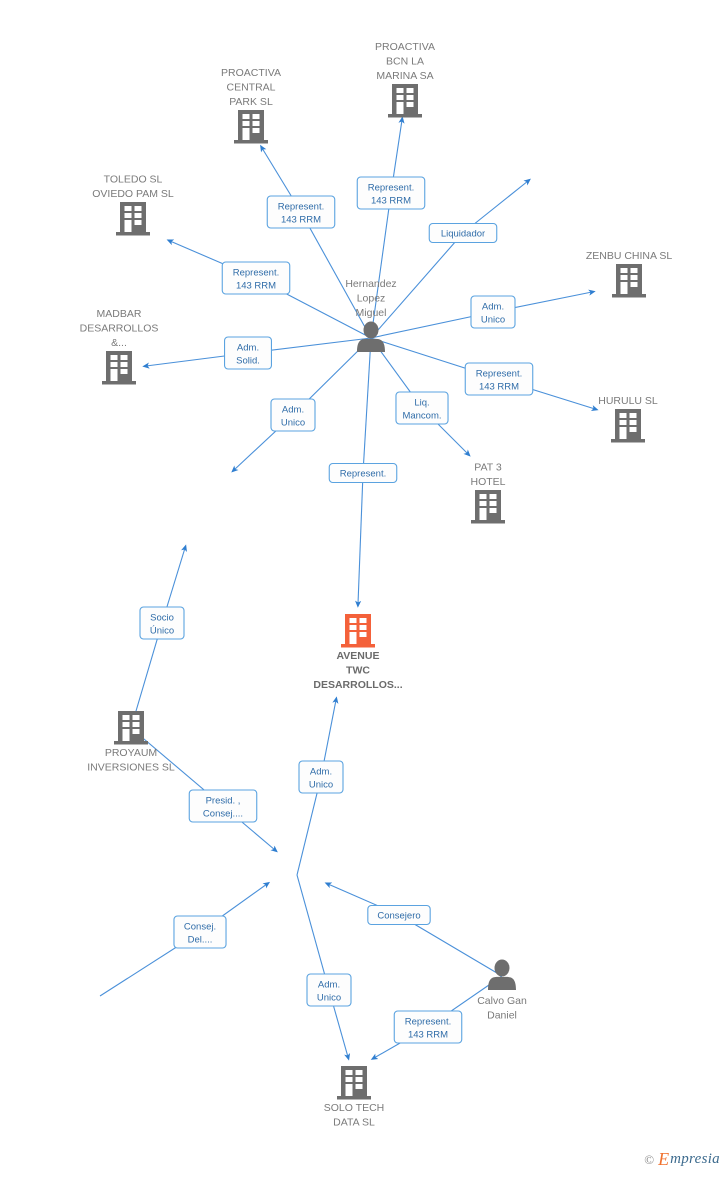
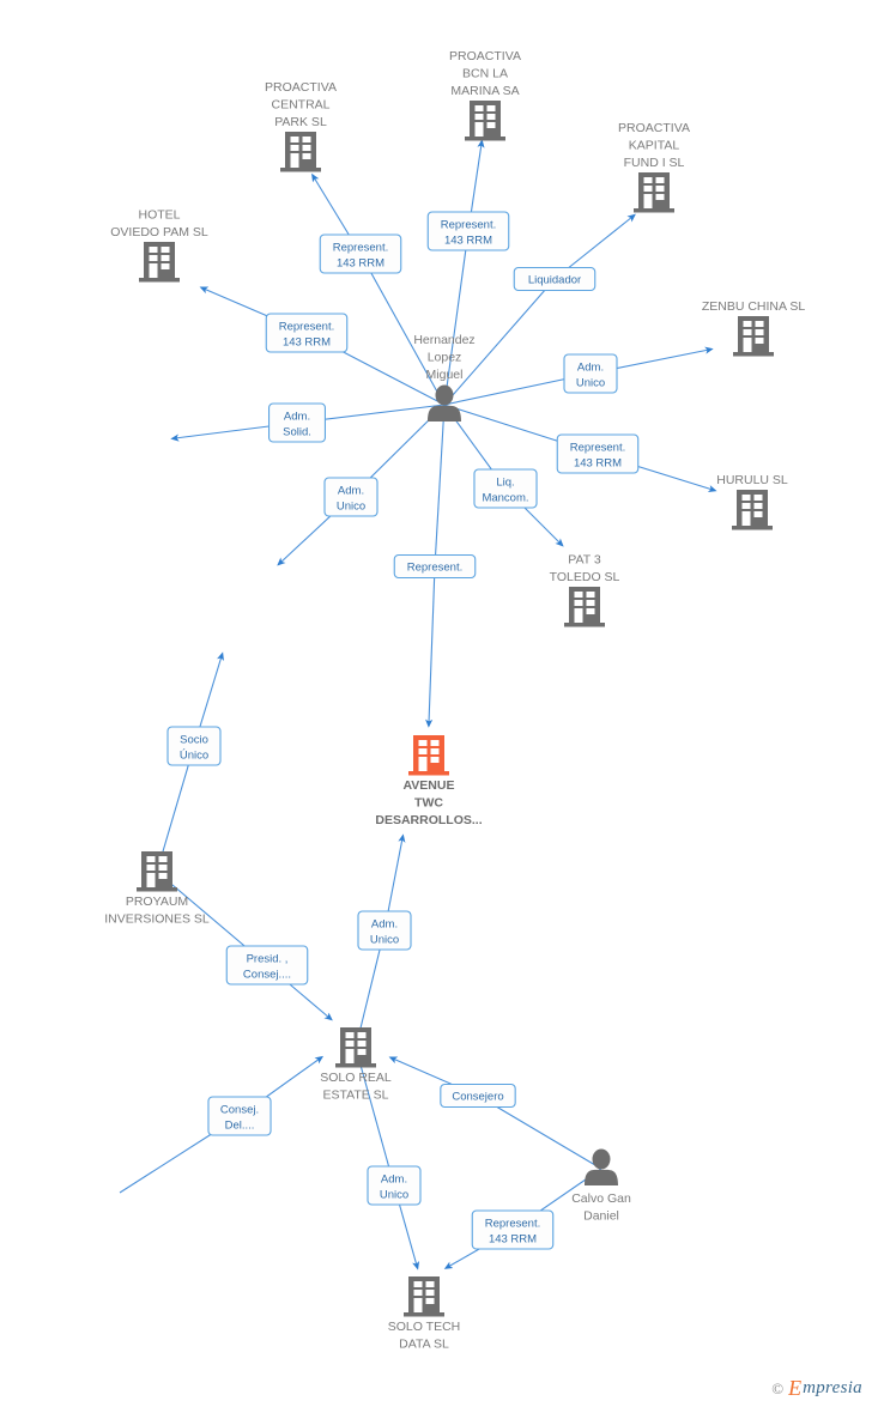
  PROACTIVA BCN LA MARINA SA
  PROACTIVA CENTRAL PARK SL
+ PROACTIVA KAPITAL FUND I SL
- TOLEDO SL OVIEDO PAM SL
+ HOTEL OVIEDO PAM SL
  ZENBU CHINA SL
  Hernandez Lopez Miguel
- MADBAR DESARROLLOS &...
  HURULU SL
- PAT 3 HOTEL
+ PAT 3 TOLEDO SL
  AVENUE TWC DESARROLLOS...
  PROYAUM INVERSIONES SL
+ SOLO REAL ESTATE SL
  Calvo Gan Daniel
  SOLO TECH DATA SL
  Represent. 143 RRM
  Represent. 143 RRM
  Liquidador
  Represent. 143 RRM
  Adm. Unico
  Adm. Solid.
  Represent. 143 RRM
  Liq. Mancom.
  Adm. Unico
  Represent.
  Socio Único
  Adm. Unico
  Presid. , Consej....
  Consej. Del....
  Consejero
  Adm. Unico
  Represent. 143 RRM
  ©
  E
  mpresia
